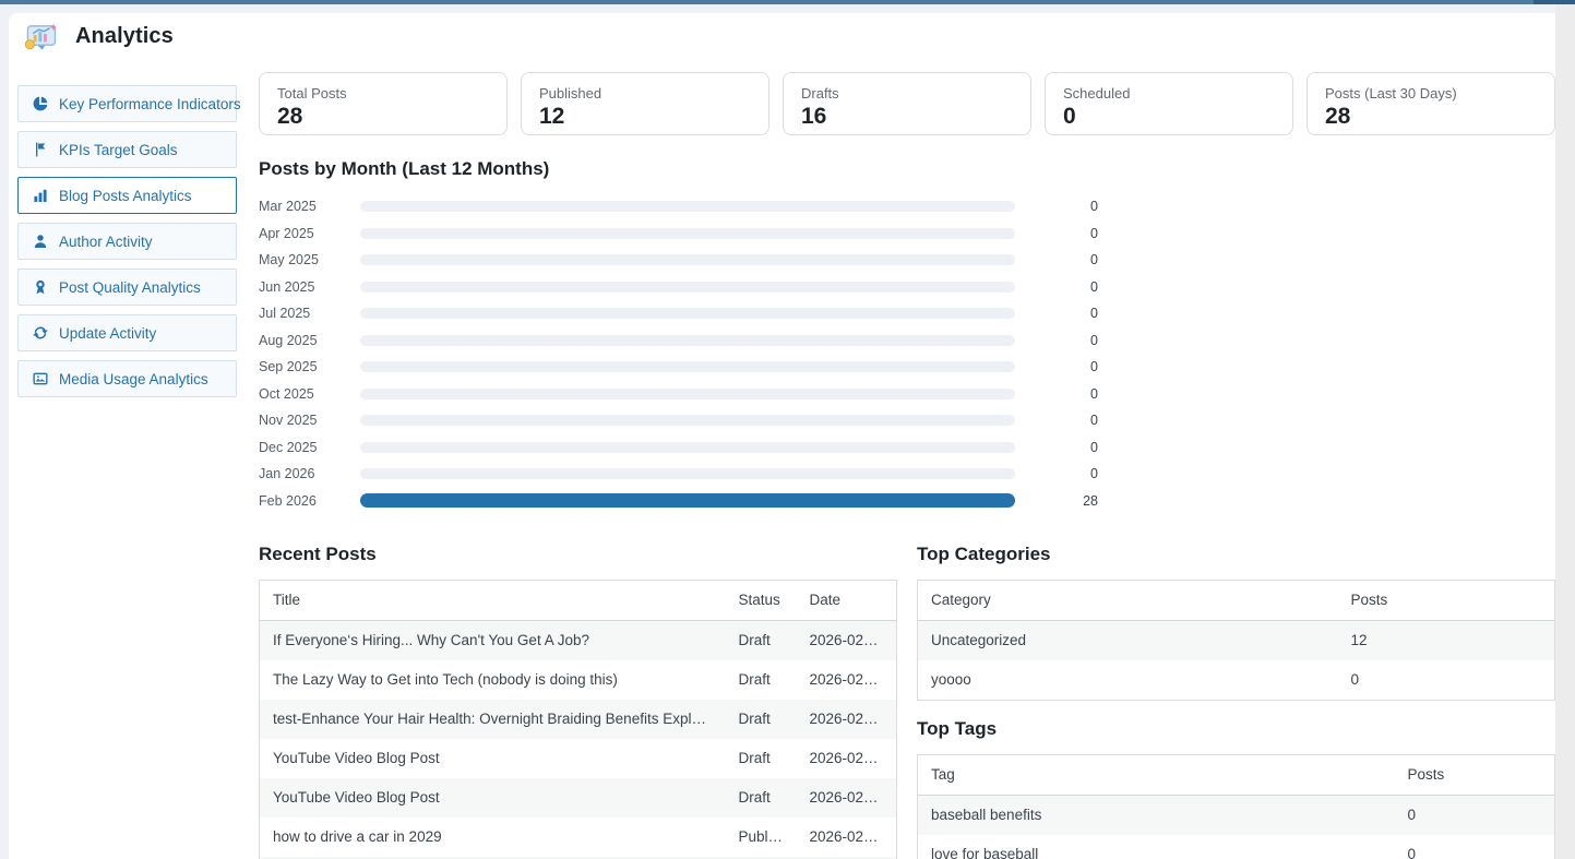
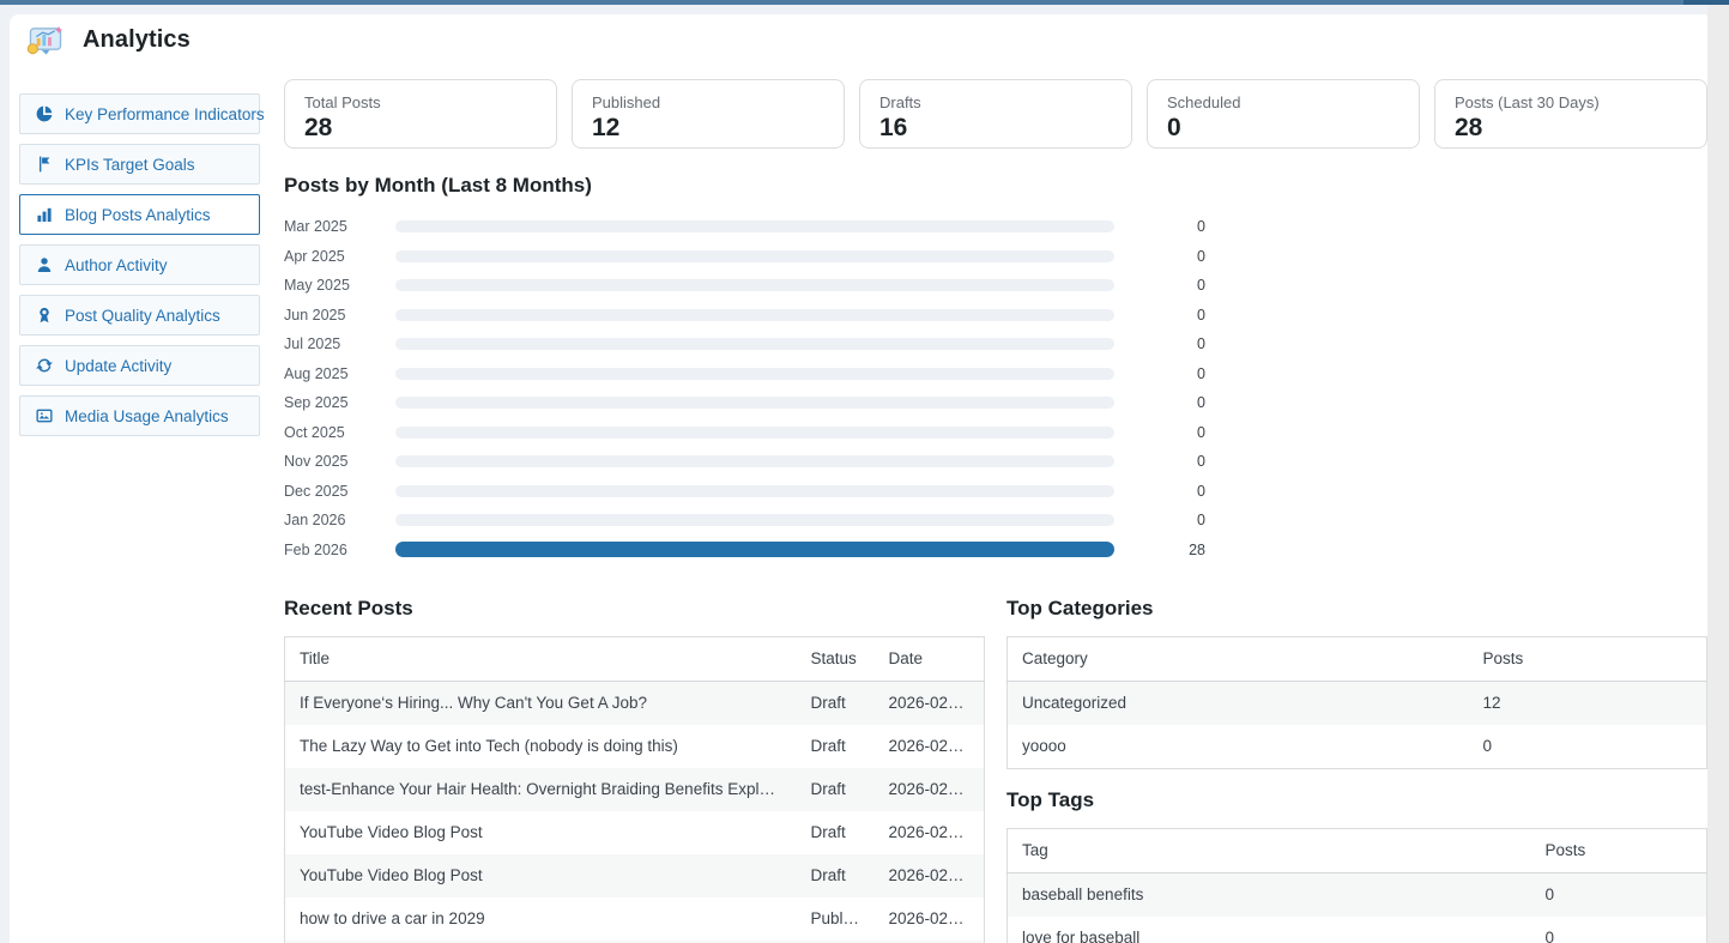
  Analytics
  Key Performance Indicators
  KPIs Target Goals
  Blog Posts Analytics
  Author Activity
  Post Quality Analytics
  Update Activity
  Media Usage Analytics
  Total Posts
  28
  Published
  12
  Drafts
  16
  Scheduled
  0
  Posts (Last 30 Days)
  28
- Posts by Month (Last 12 Months)
+ Posts by Month (Last 8 Months)
  Mar 2025
  0
  Apr 2025
  0
  May 2025
  0
  Jun 2025
  0
  Jul 2025
  0
  Aug 2025
  0
  Sep 2025
  0
  Oct 2025
  0
  Nov 2025
  0
  Dec 2025
  0
  Jan 2026
  0
  Feb 2026
  28
  Recent Posts
  Title	Status	Date
  If Everyone‘s Hiring... Why Can't You Get A Job?	Draft	2026-02-19
  The Lazy Way to Get into Tech (nobody is doing this)	Draft	2026-02-17
  test-Enhance Your Hair Health: Overnight Braiding Benefits Explained	Draft	2026-02-12
  YouTube Video Blog Post	Draft	2026-02-12
  YouTube Video Blog Post	Draft	2026-02-12
  how to drive a car in 2029	Publish	2026-02-11
  Top Categories
  Category	Posts
  Uncategorized	12
  yoooo	0
  Top Tags
  Tag	Posts
  baseball benefits	0
  love for baseball	0
